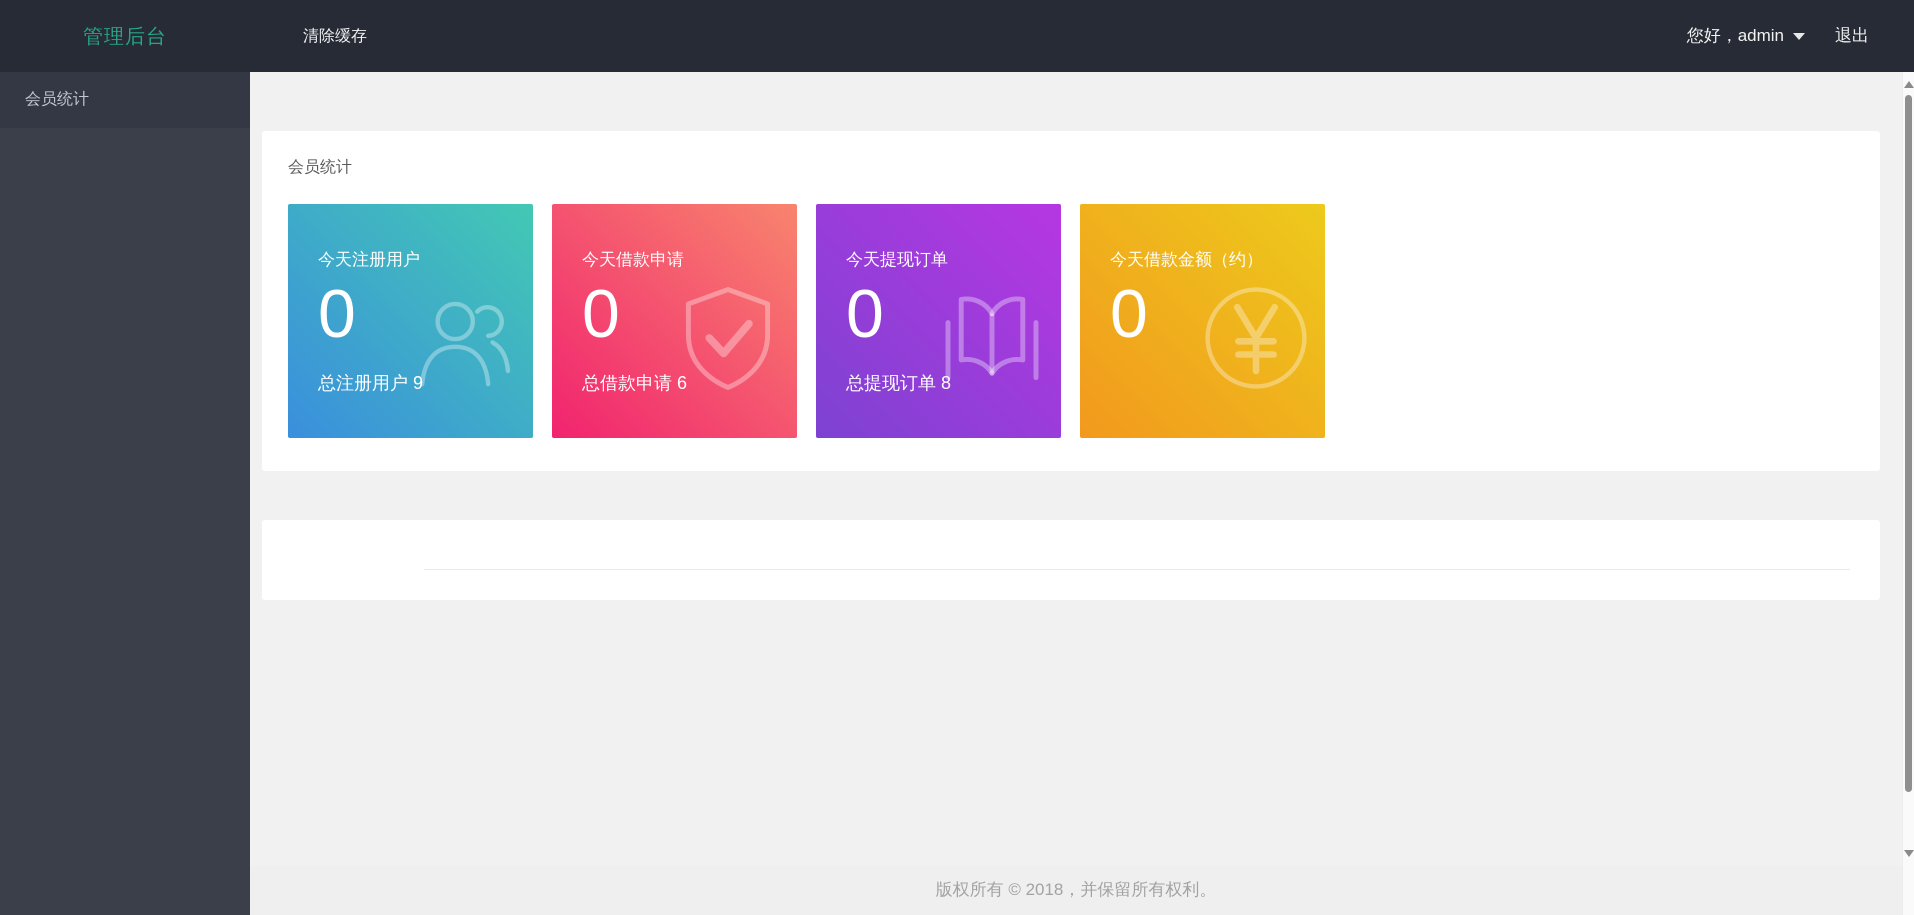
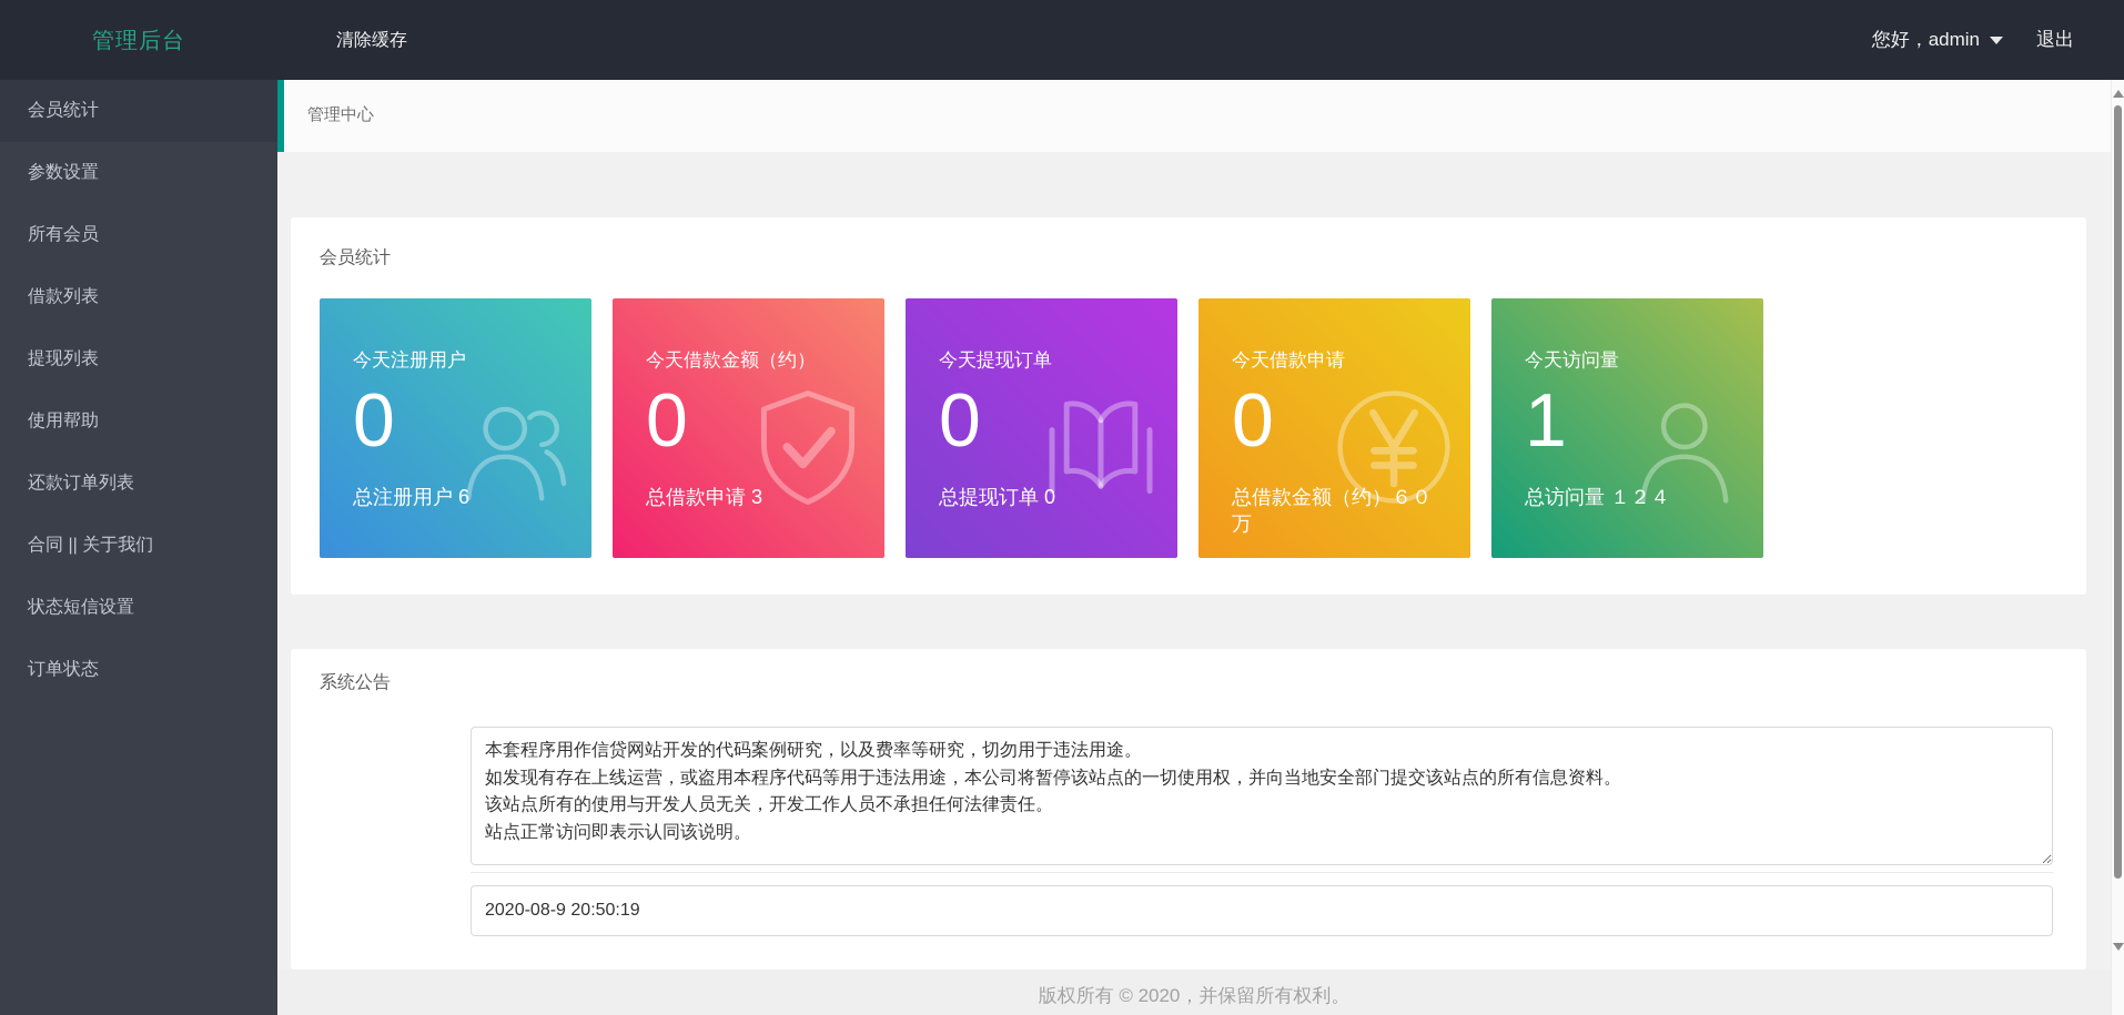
  管理后台
  清除缓存
  您好，admin
  退出
  会员统计
+ 参数设置
+ 所有会员
+ 借款列表
+ 提现列表
+ 使用帮助
+ 还款订单列表
+ 合同 || 关于我们
+ 状态短信设置
+ 订单状态
+ 管理中心
  会员统计
  今天注册用户
  0
- 总注册用户 9
+ 总注册用户 6
- 今天借款申请
+ 今天借款金额（约）
  0
- 总借款申请 6
+ 总借款申请 3
  今天提现订单
  0
- 总提现订单 8
+ 总提现订单 0
- 今天借款金额（约）
+ 今天借款申请
  0
+ 总借款金额（约）６０万
+ 今天访问量
+ 1
+ 总访问量 １２４
+ 系统公告
+ 本套程序用作信贷网站开发的代码案例研究，以及费率等研究，切勿用于违法用途。
+ 如发现有存在上线运营，或盗用本程序代码等用于违法用途，本公司将暂停该站点的一切使用权，并向当地安全部门提交该站点的所有信息资料。
+ 该站点所有的使用与开发人员无关，开发工作人员不承担任何法律责任。
+ 站点正常访问即表示认同该说明。
+ 2020-08-9 20:50:19
- 版权所有 © 2018，并保留所有权利。
+ 版权所有 © 2020，并保留所有权利。
